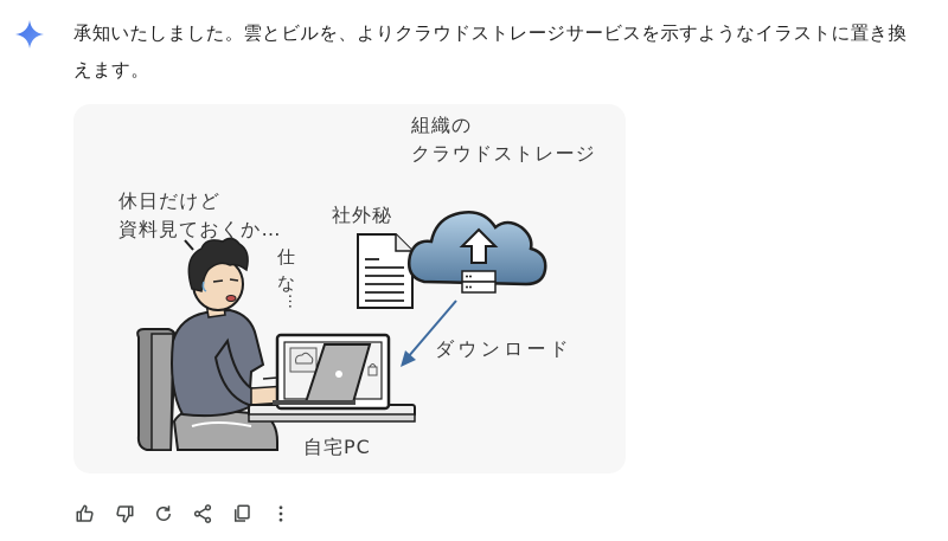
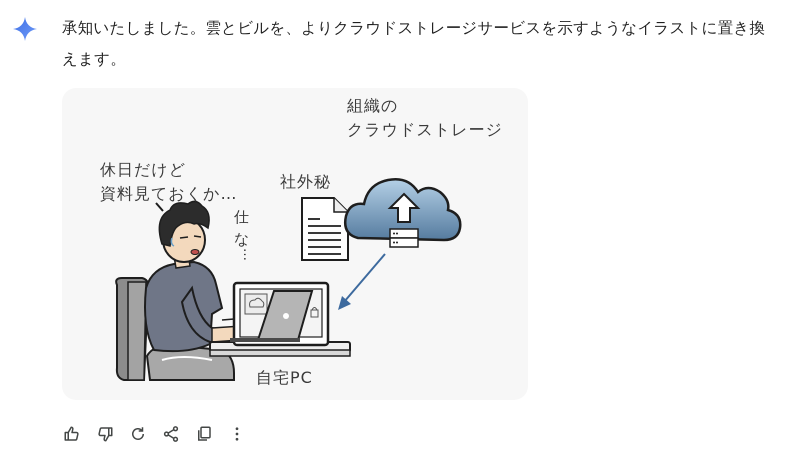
  承知いたしました。雲とビルを、よりクラウドストレージサービスを示すようなイラストに置き換
  えます。
  組織の
  クラウドストレージ
  休日だけど
  資料見ておくか…
  仕
  な
  社外秘
- ダウンロード
  自宅PC
